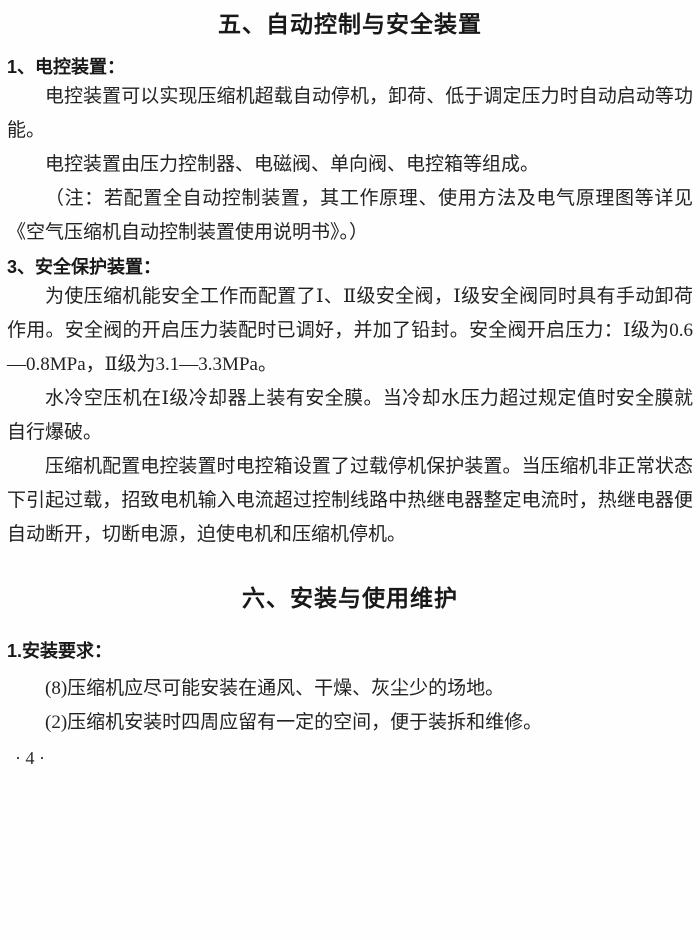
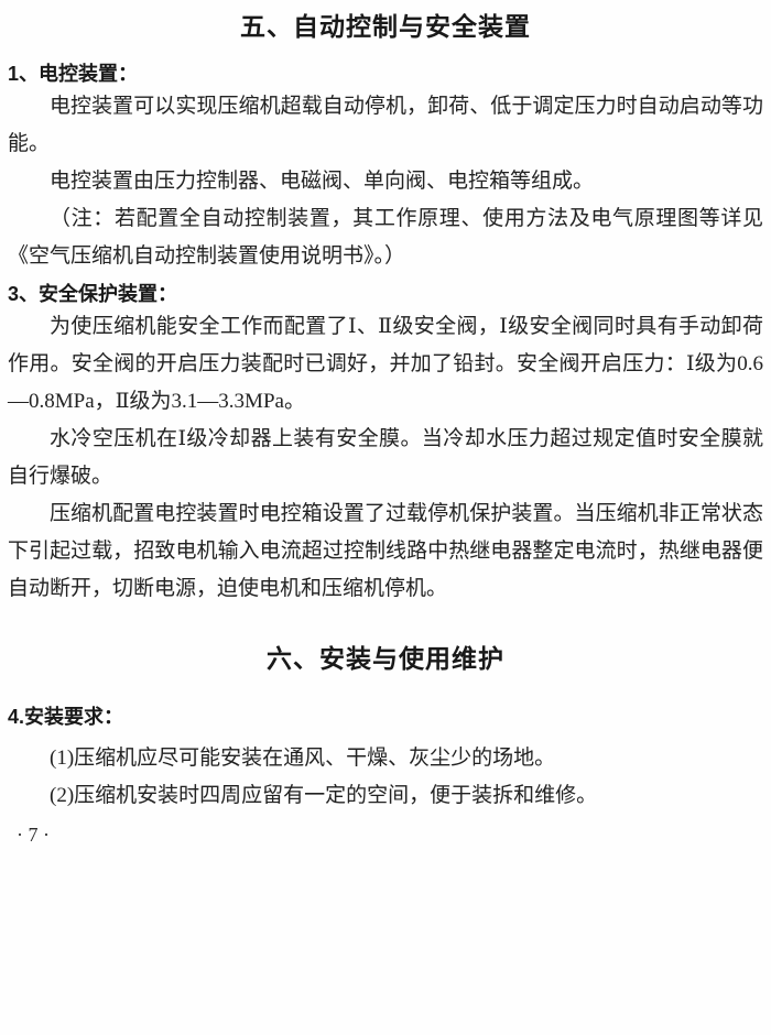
  五、自动控制与安全装置
  1、电控装置：
  电控装置可以实现压缩机超载自动停机，卸荷、低于调定压力时自动启动等功能。
  电控装置由压力控制器、电磁阀、单向阀、电控箱等组成。
  （注：若配置全自动控制装置，其工作原理、使用方法及电气原理图等详见《空气压缩机自动控制装置使用说明书》。）
  3、安全保护装置：
  为使压缩机能安全工作而配置了Ⅰ、Ⅱ级安全阀，Ⅰ级安全阀同时具有手动卸荷作用。安全阀的开启压力装配时已调好，并加了铅封。安全阀开启压力：Ⅰ级为0.6—0.8MPa，Ⅱ级为3.1—3.3MPa。
  水冷空压机在Ⅰ级冷却器上装有安全膜。当冷却水压力超过规定值时安全膜就自行爆破。
  压缩机配置电控装置时电控箱设置了过载停机保护装置。当压缩机非正常状态下引起过载，招致电机输入电流超过控制线路中热继电器整定电流时，热继电器便自动断开，切断电源，迫使电机和压缩机停机。
  六、安装与使用维护
- 1.安装要求：
+ 4.安装要求：
- (8)压缩机应尽可能安装在通风、干燥、灰尘少的场地。
+ (1)压缩机应尽可能安装在通风、干燥、灰尘少的场地。
  (2)压缩机安装时四周应留有一定的空间，便于装拆和维修。
- · 4 ·
+ · 7 ·
